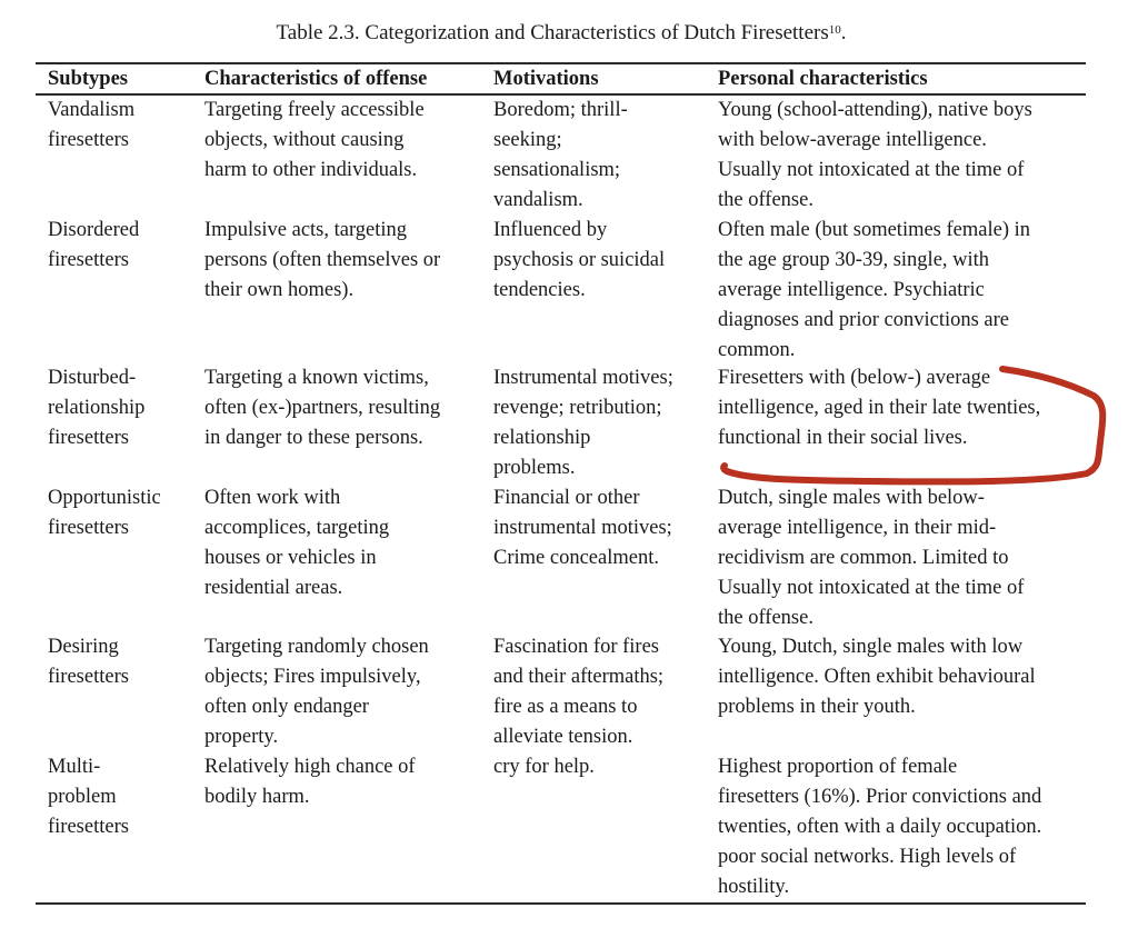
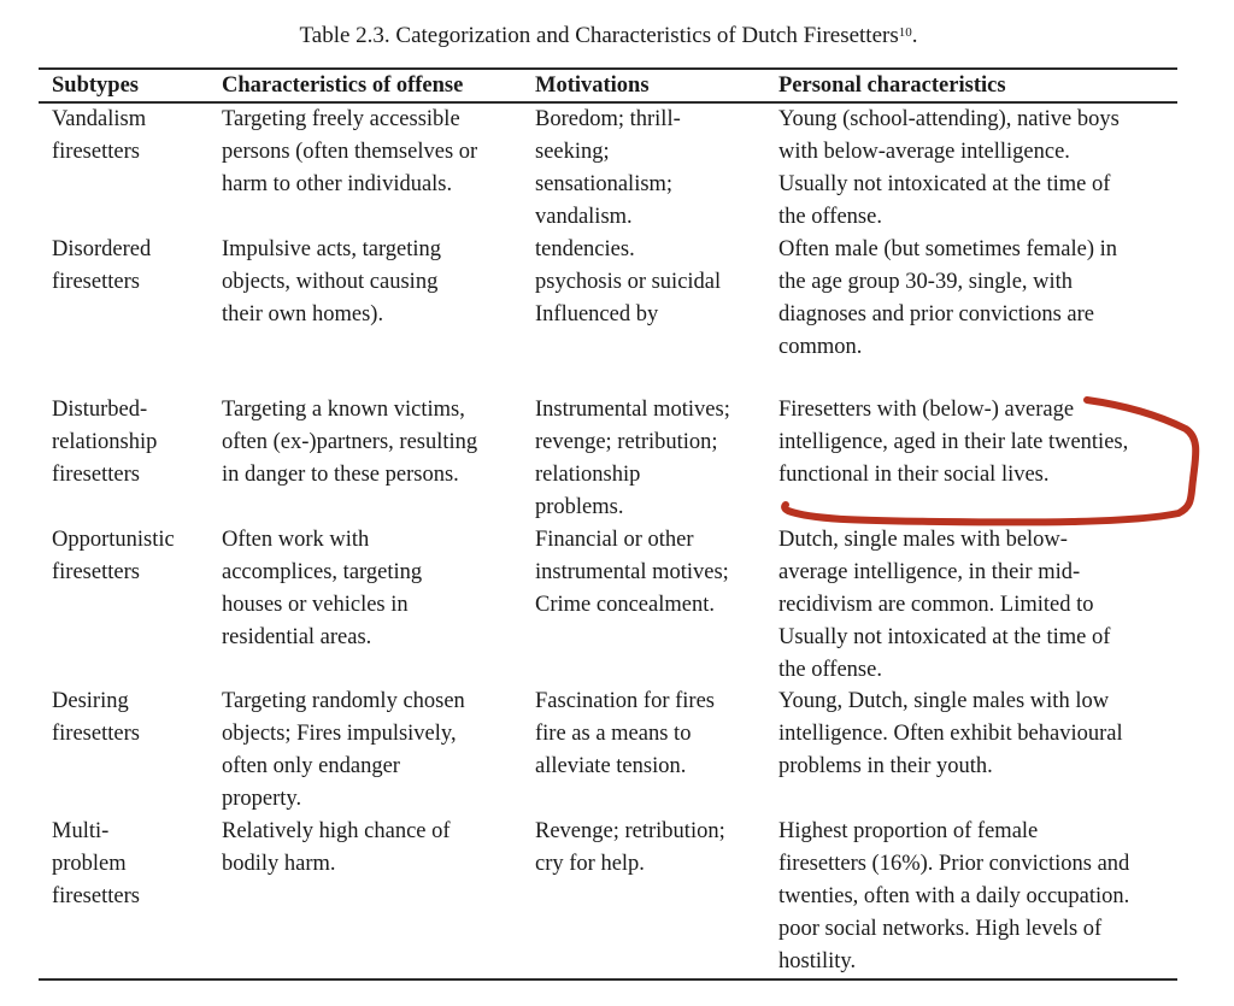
  Table 2.3. Categorization and Characteristics of Dutch Firesetters10.
  Subtypes
  Characteristics of offense
  Motivations
  Personal characteristics
  Vandalism
  firesetters
  Targeting freely accessible
- objects, without causing
+ persons (often themselves or
  harm to other individuals.
  Boredom; thrill-
  seeking;
  sensationalism;
  vandalism.
  Young (school-attending), native boys
  with below-average intelligence.
  Usually not intoxicated at the time of
  the offense.
  Disordered
  firesetters
  Impulsive acts, targeting
- persons (often themselves or
+ objects, without causing
  their own homes).
- Influenced by
+ tendencies.
  psychosis or suicidal
- tendencies.
+ Influenced by
  Often male (but sometimes female) in
  the age group 30-39, single, with
- average intelligence. Psychiatric
  diagnoses and prior convictions are
  common.
  Disturbed-
  relationship
  firesetters
  Targeting a known victims,
  often (ex-)partners, resulting
  in danger to these persons.
  Instrumental motives;
  revenge; retribution;
  relationship
  problems.
  Firesetters with (below-) average
  intelligence, aged in their late twenties,
  functional in their social lives.
  Opportunistic
  firesetters
  Often work with
  accomplices, targeting
  houses or vehicles in
  residential areas.
  Financial or other
  instrumental motives;
  Crime concealment.
  Dutch, single males with below-
  average intelligence, in their mid-
  recidivism are common. Limited to
  Usually not intoxicated at the time of
  the offense.
  Desiring
  firesetters
  Targeting randomly chosen
  objects; Fires impulsively,
  often only endanger
  property.
  Fascination for fires
- and their aftermaths;
  fire as a means to
  alleviate tension.
  Young, Dutch, single males with low
  intelligence. Often exhibit behavioural
  problems in their youth.
  Multi-
  problem
  firesetters
  Relatively high chance of
  bodily harm.
+ Revenge; retribution;
  cry for help.
  Highest proportion of female
  firesetters (16%). Prior convictions and
  twenties, often with a daily occupation.
  poor social networks. High levels of
  hostility.
